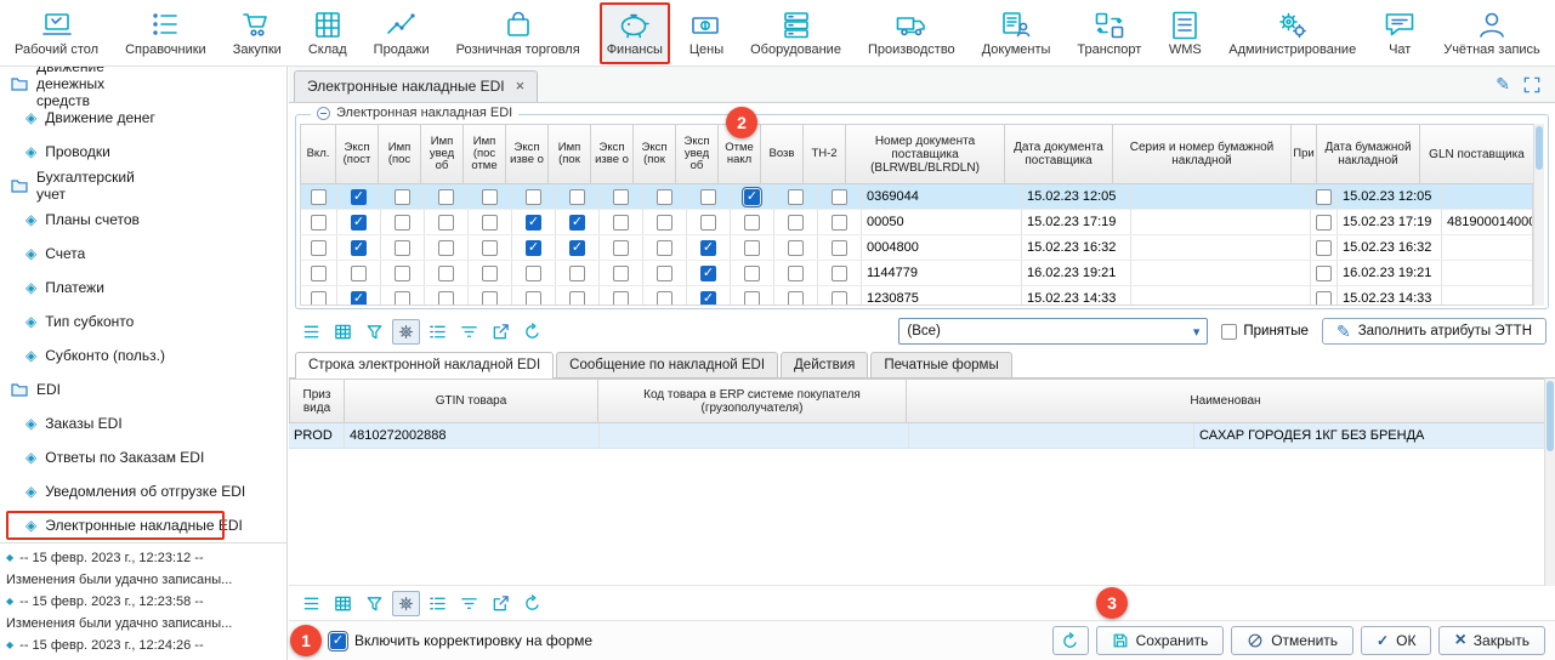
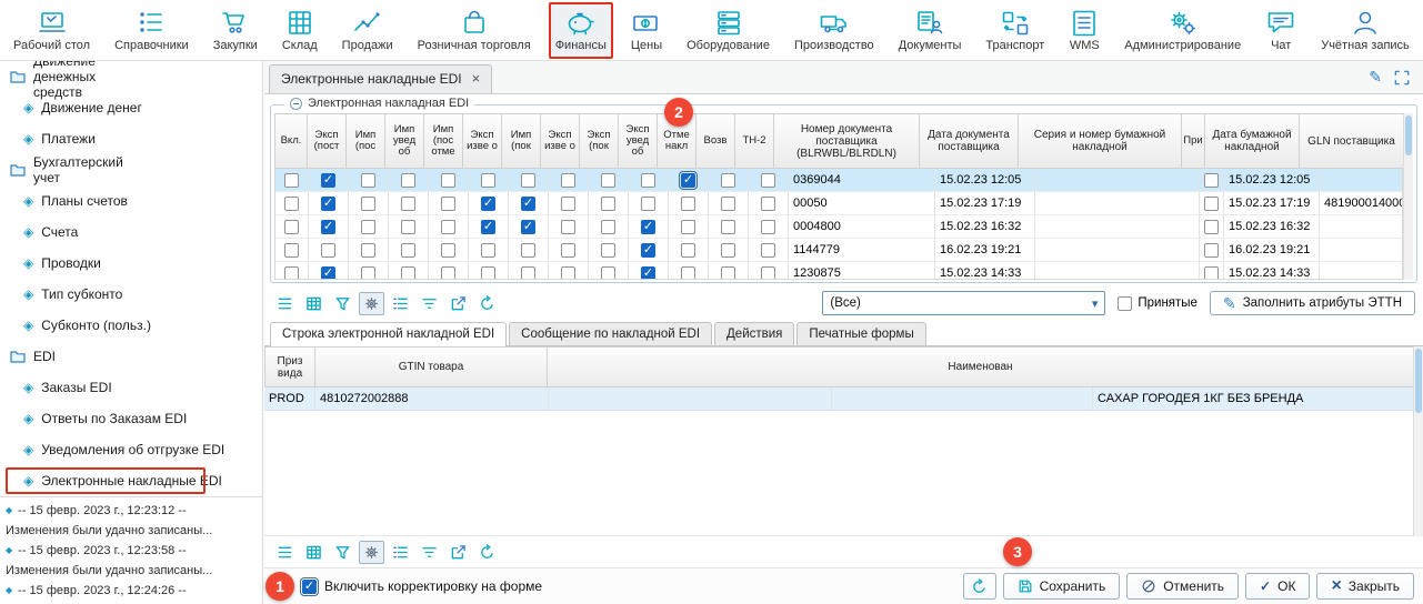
  Рабочий стол
  Справочники
  Закупки
  Склад
  Продажи
  Розничная торговля
  Финансы
  Цены
  Оборудование
  Производство
  Документы
  Транспорт
  WMS
  Администрирование
  Чат
  Учётная запись
  Движение денежных средств
  Движение денег
- Проводки
+ Платежи
  Бухгалтерский учет
  Планы счетов
  Счета
- Платежи
+ Проводки
  Тип субконто
  Субконто (польз.)
  EDI
  Заказы EDI
  Ответы по Заказам EDI
  Уведомления об отгрузке EDI
  Электронные накладные EDI
  -- 15 февр. 2023 г., 12:23:12 --
  Изменения были удачно записаны...
  -- 15 февр. 2023 г., 12:23:58 --
  Изменения были удачно записаны...
  -- 15 февр. 2023 г., 12:24:26 --
  Электронные накладные EDI
  Электронная накладная EDI
  Вкл.
  Эксп (пост
  Имп (пос
  Имп увед об
  Имп (пос отме
  Эксп изве о
  Имп (пок
  Эксп изве о
  Эксп (пок
  Эксп увед об
  Отме накл
  Возв
  ТН-2
  Номер документа поставщика (BLRWBL/BLRDLN)
  Дата документа поставщика
  Серия и номер бумажной накладной
  При
  Дата бумажной накладной
  GLN поставщика
  0369044
  15.02.23 12:05
  15.02.23 12:05
  00050
  15.02.23 17:19
  15.02.23 17:19
  48190001400
  0004800
  15.02.23 16:32
  15.02.23 16:32
  1144779
  16.02.23 19:21
  16.02.23 19:21
  1230875
  15.02.23 14:33
  15.02.23 14:33
  (Все)
  Принятые
  Заполнить атрибуты ЭТТН
  Строка электронной накладной EDI
  Сообщение по накладной EDI
  Действия
  Печатные формы
  Приз вида
  GTIN товара
- Код товара в ERP системе покупателя (грузополучателя)
  Наименован
  PROD
  4810272002888
  САХАР ГОРОДЕЯ 1КГ БЕЗ БРЕНДА
  Включить корректировку на форме
  Сохранить
  Отменить
  ОК
  Закрыть
  1
  2
  3
